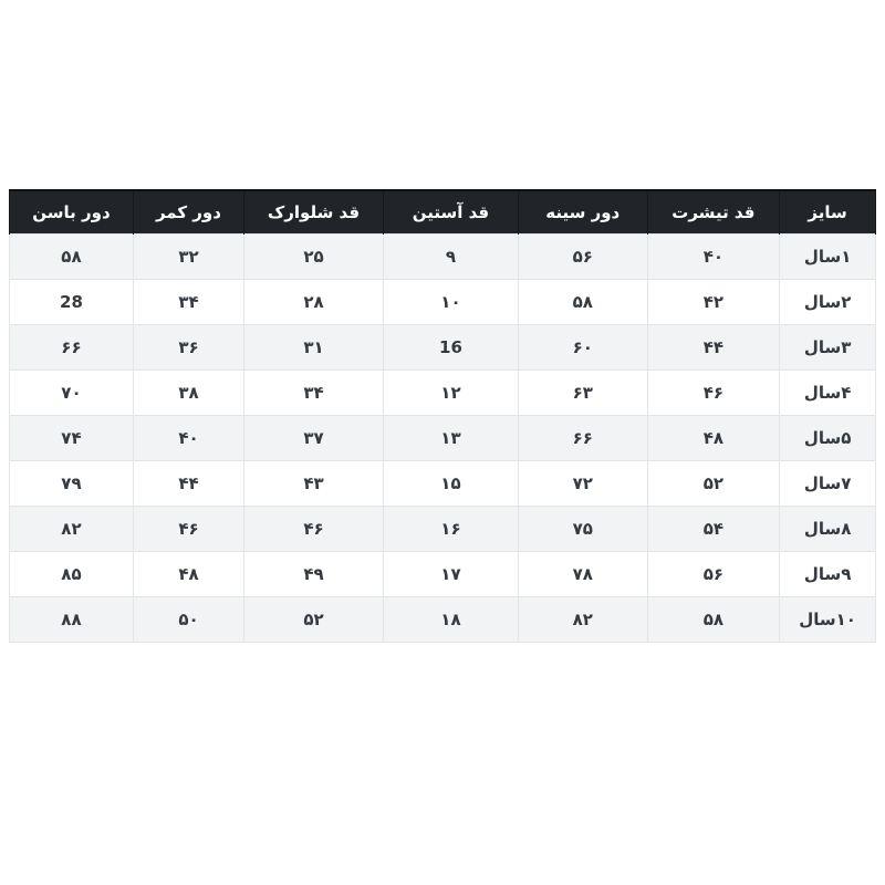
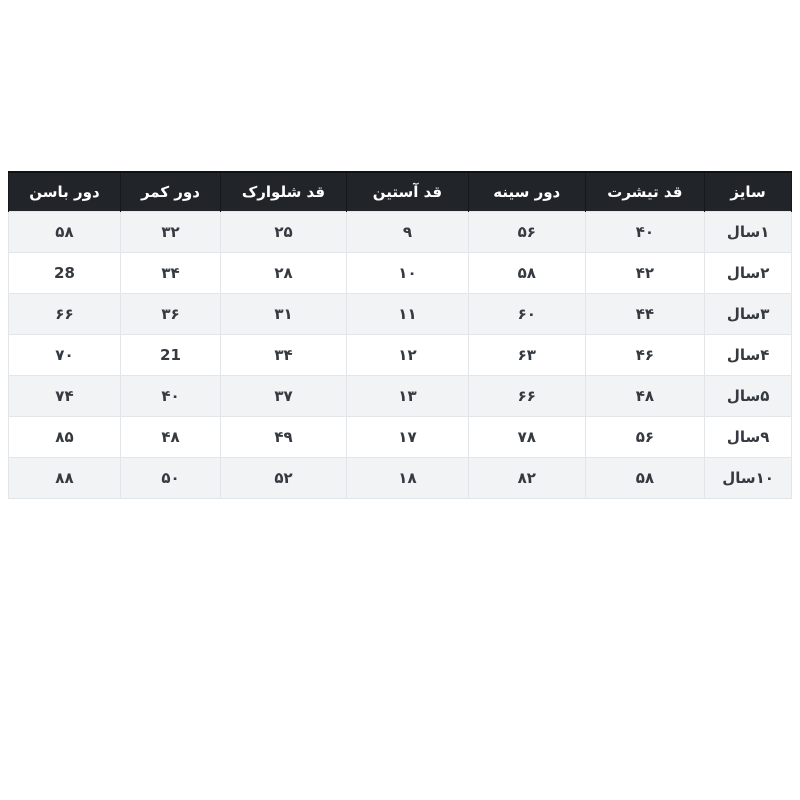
  سایز	قد تیشرت	دور سینه	قد آستین	قد شلوارک	دور کمر	دور باسن
  ۱سال	۴۰	۵۶	۹	۲۵	۳۲	۵۸
  ۲سال	۴۲	۵۸	۱۰	۲۸	۳۴	28
- ۳سال	۴۴	۶۰	16	۳۱	۳۶	۶۶
+ ۳سال	۴۴	۶۰	۱۱	۳۱	۳۶	۶۶
- ۴سال	۴۶	۶۳	۱۲	۳۴	۳۸	۷۰
+ ۴سال	۴۶	۶۳	۱۲	۳۴	21	۷۰
  ۵سال	۴۸	۶۶	۱۳	۳۷	۴۰	۷۴
- ۷سال	۵۲	۷۲	۱۵	۴۳	۴۴	۷۹
- ۸سال	۵۴	۷۵	۱۶	۴۶	۴۶	۸۲
  ۹سال	۵۶	۷۸	۱۷	۴۹	۴۸	۸۵
  ۱۰سال	۵۸	۸۲	۱۸	۵۲	۵۰	۸۸
